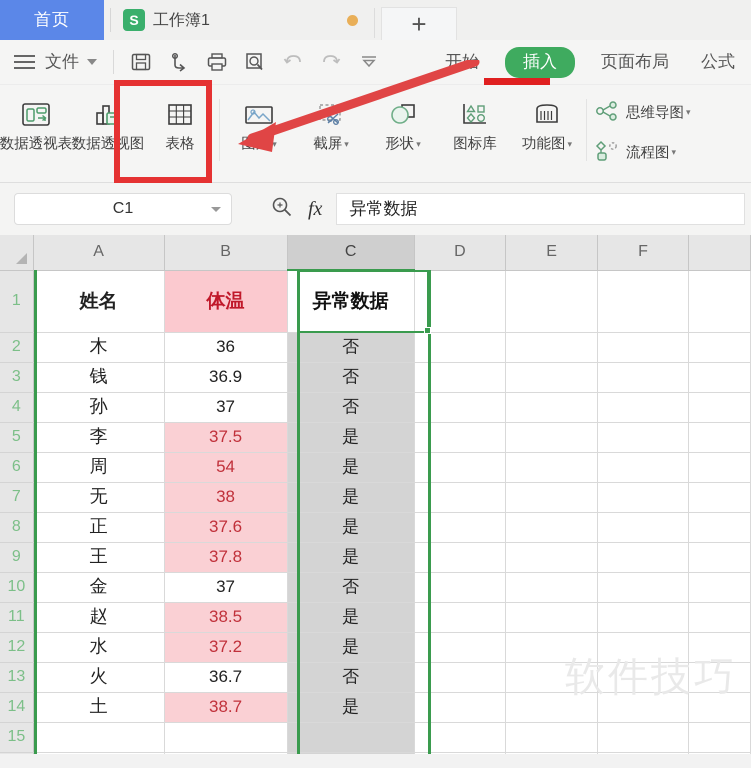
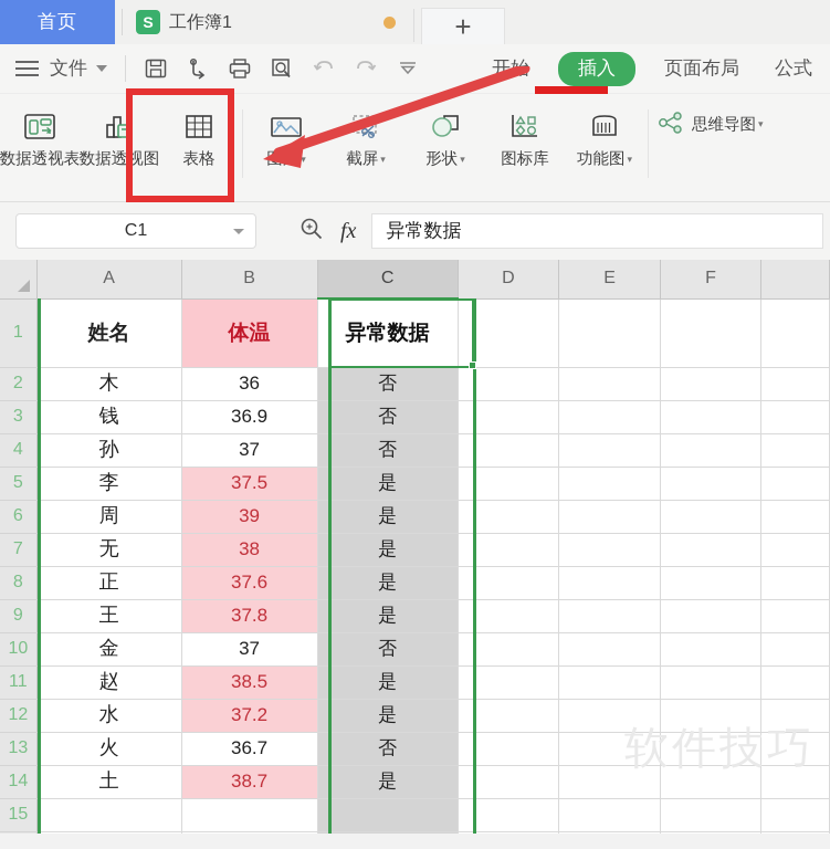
  首页
  S
  工作簿1
  +
  文件
  插入
  页面布局
  公式
  数据透视表
  数据透视图
  表格
  截屏 ▾
  形状 ▾
  图标库
  功能图 ▾
  思维导图 ▾
- 流程图 ▾
  C1
  fx
  异常数据
  	A	B	C	D	E	F
  1	姓名	体温	异常数据
  2	木	36	否
  3	钱	36.9	否
  4	孙	37	否
  5	李	37.5	是
- 6	周	54	是
+ 6	周	39	是
  7	无	38	是
  8	正	37.6	是
  9	王	37.8	是
  10	金	37	否
  11	赵	38.5	是
  12	水	37.2	是
  13	火	36.7	否
  14	土	38.7	是
  15
  软件技巧
